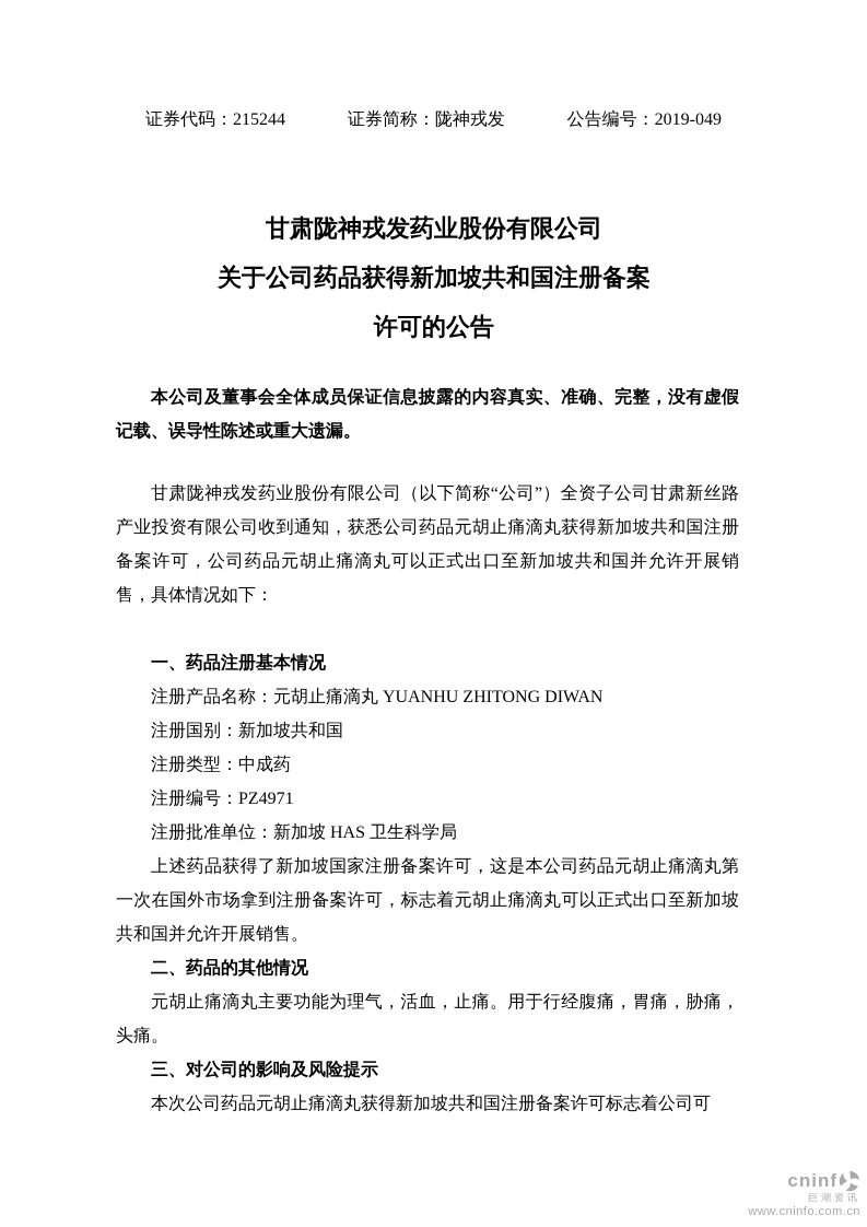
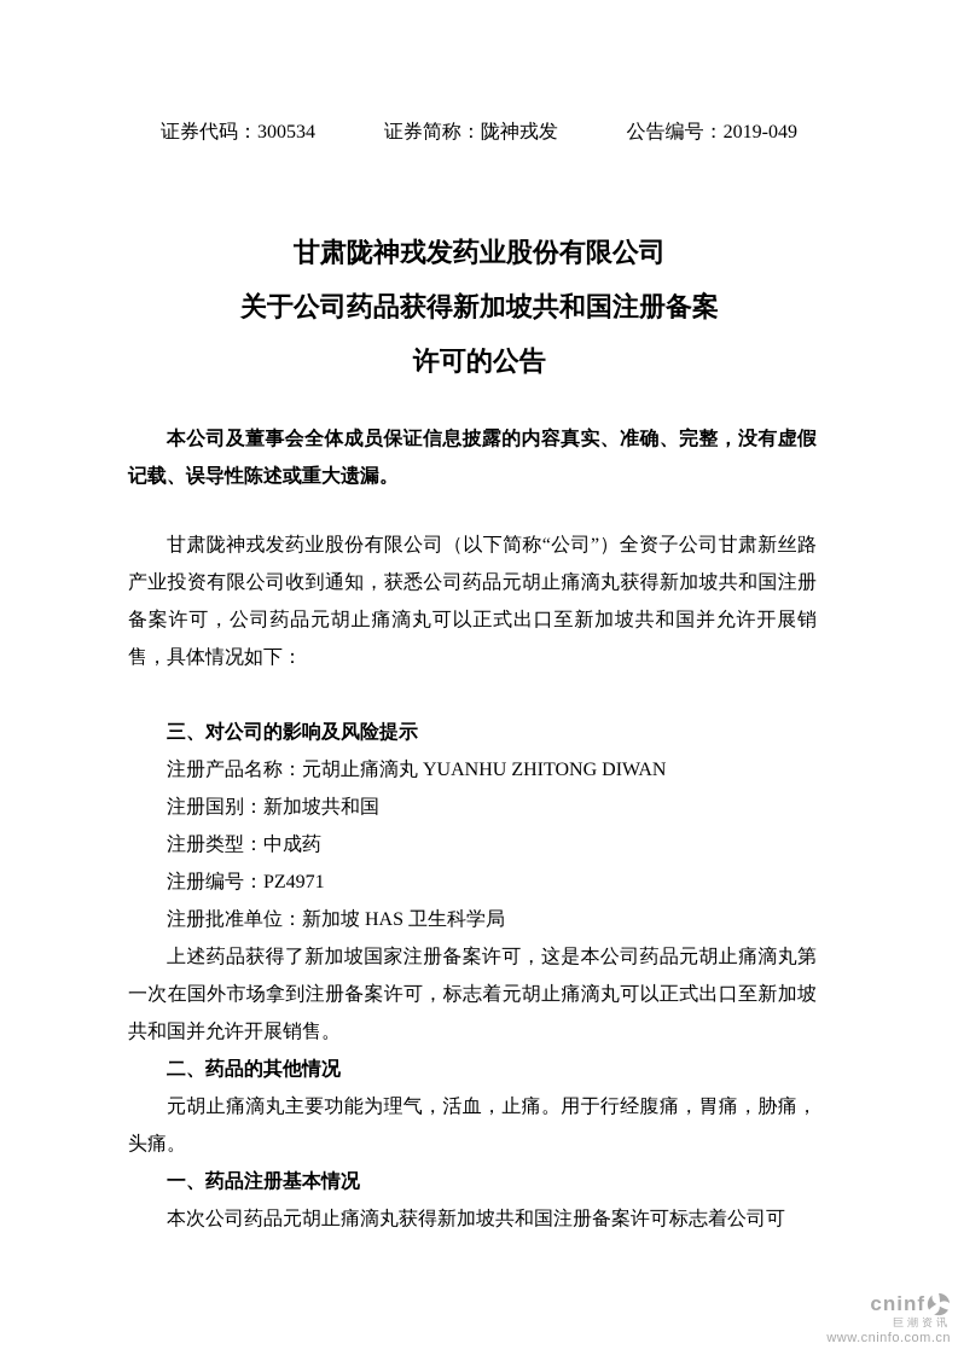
- 证券代码：215244
+ 证券代码：300534
  证券简称：陇神戎发
  公告编号：2019-049
  甘肃陇神戎发药业股份有限公司
  关于公司药品获得新加坡共和国注册备案
  许可的公告
  本公司及董事会全体成员保证信息披露的内容真实、准确、完整，没有虚假记载、误导性陈述或重大遗漏。
  甘肃陇神戎发药业股份有限公司（以下简称“公司”）全资子公司甘肃新丝路产业投资有限公司收到通知，获悉公司药品元胡止痛滴丸获得新加坡共和国注册备案许可，公司药品元胡止痛滴丸可以正式出口至新加坡共和国并允许开展销售，具体情况如下：
- 一、药品注册基本情况
+ 三、对公司的影响及风险提示
  注册产品名称：元胡止痛滴丸 YUANHU ZHITONG DIWAN
  注册国别：新加坡共和国
  注册类型：中成药
  注册编号：PZ4971
  注册批准单位：新加坡 HAS 卫生科学局
  上述药品获得了新加坡国家注册备案许可，这是本公司药品元胡止痛滴丸第一次在国外市场拿到注册备案许可，标志着元胡止痛滴丸可以正式出口至新加坡共和国并允许开展销售。
  二、药品的其他情况
  元胡止痛滴丸主要功能为理气，活血，止痛。用于行经腹痛，胃痛，胁痛，头痛。
- 三、对公司的影响及风险提示
+ 一、药品注册基本情况
  本次公司药品元胡止痛滴丸获得新加坡共和国注册备案许可标志着公司可
  cninf
  巨潮资讯
  www.cninfo.com.cn
